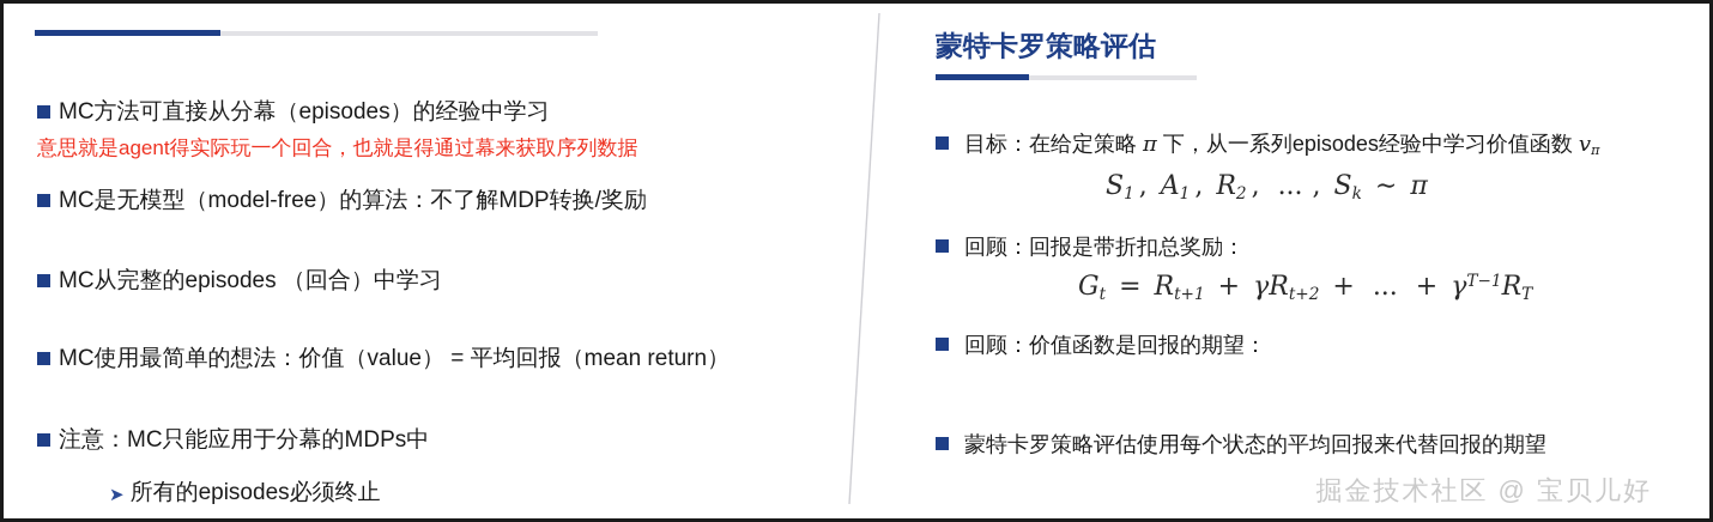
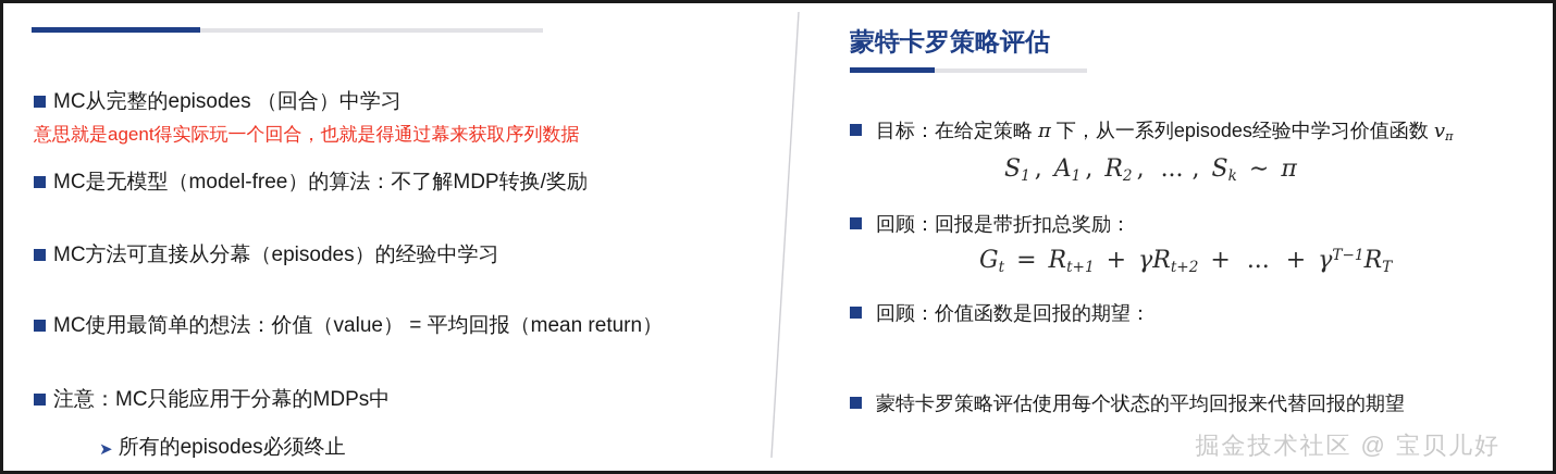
- MC方法可直接从分幕（episodes）的经验中学习
+ MC从完整的episodes （回合）中学习
  意思就是agent得实际玩一个回合，也就是得通过幕来获取序列数据
  MC是无模型（model-free）的算法：不了解MDP转换/奖励
- MC从完整的episodes （回合）中学习
+ MC方法可直接从分幕（episodes）的经验中学习
  MC使用最简单的想法：价值（value） = 平均回报（mean return）
  注意：MC只能应用于分幕的MDPs中
  ➤
  所有的episodes必须终止
  蒙特卡罗策略评估
  目标：在给定策略 π 下，从一系列episodes经验中学习价值函数 vπ
  S1 , A1 , R2 , ... , Sk ∼ π
  回顾：回报是带折扣总奖励：
  Gt = Rt+1 + γRt+2 + ... + γT−1RT
  回顾：价值函数是回报的期望：
  蒙特卡罗策略评估使用每个状态的平均回报来代替回报的期望
  掘金技术社区 @ 宝贝儿好
